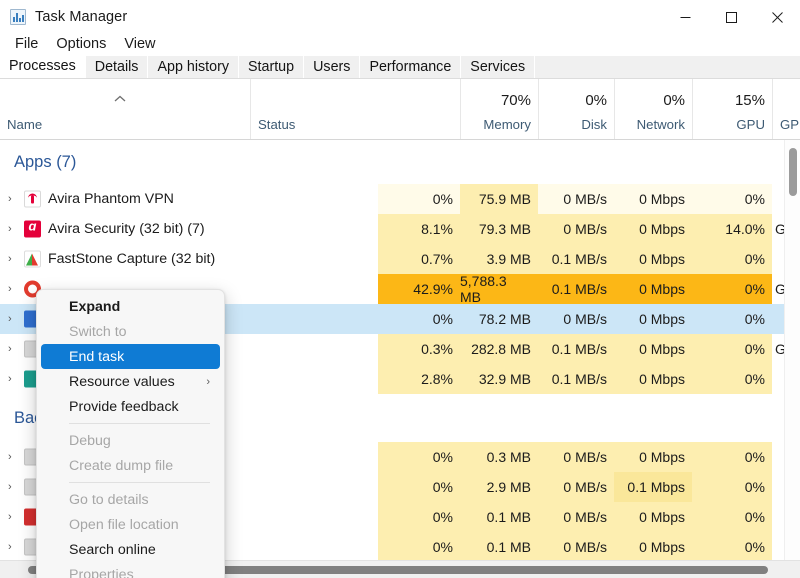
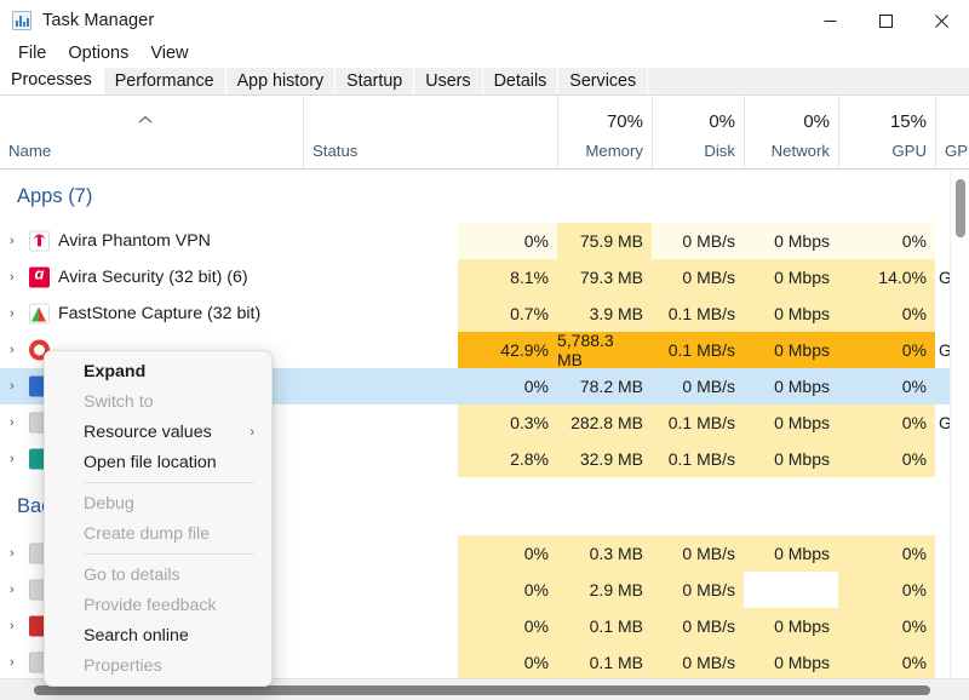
  Task Manager
  File
  Options
  View
  Processes
- Details
+ Performance
  App history
  Startup
  Users
- Performance
+ Details
  Services
  Name
  Status
  70%
  Memory
  0%
  Disk
  0%
  Network
  15%
  GPU
  Apps (7)
  ›
  Avira Phantom VPN
  0%
  75.9 MB
  0 MB/s
  0 Mbps
  0%
  ›
- Avira Security (32 bit) (7)
+ Avira Security (32 bit) (6)
  8.1%
  79.3 MB
  0 MB/s
  0 Mbps
  14.0%
  G
  ›
  FastStone Capture (32 bit)
  0.7%
  3.9 MB
  0.1 MB/s
  0 Mbps
  0%
  ›
  42.9%
  5,788.3 MB
  0.1 MB/s
  0 Mbps
  0%
  G
  ›
  0%
  78.2 MB
  0 MB/s
  0 Mbps
  0%
  ›
  0.3%
  282.8 MB
  0.1 MB/s
  0 Mbps
  0%
  G
  ›
  2.8%
  32.9 MB
  0.1 MB/s
  0 Mbps
  0%
  ›
  0%
  0.3 MB
  0 MB/s
  0 Mbps
  0%
  ›
  0%
  2.9 MB
  0 MB/s
- 0.1 Mbps
  0%
  ›
  0%
  0.1 MB
  0 MB/s
  0 Mbps
  0%
  ›
  0%
  0.1 MB
  0 MB/s
  0 Mbps
  0%
  Expand
  Switch to
- End task
  Resource values
  ›
- Provide feedback
+ Open file location
  Debug
  Create dump file
  Go to details
- Open file location
+ Provide feedback
  Search online
  Properties
